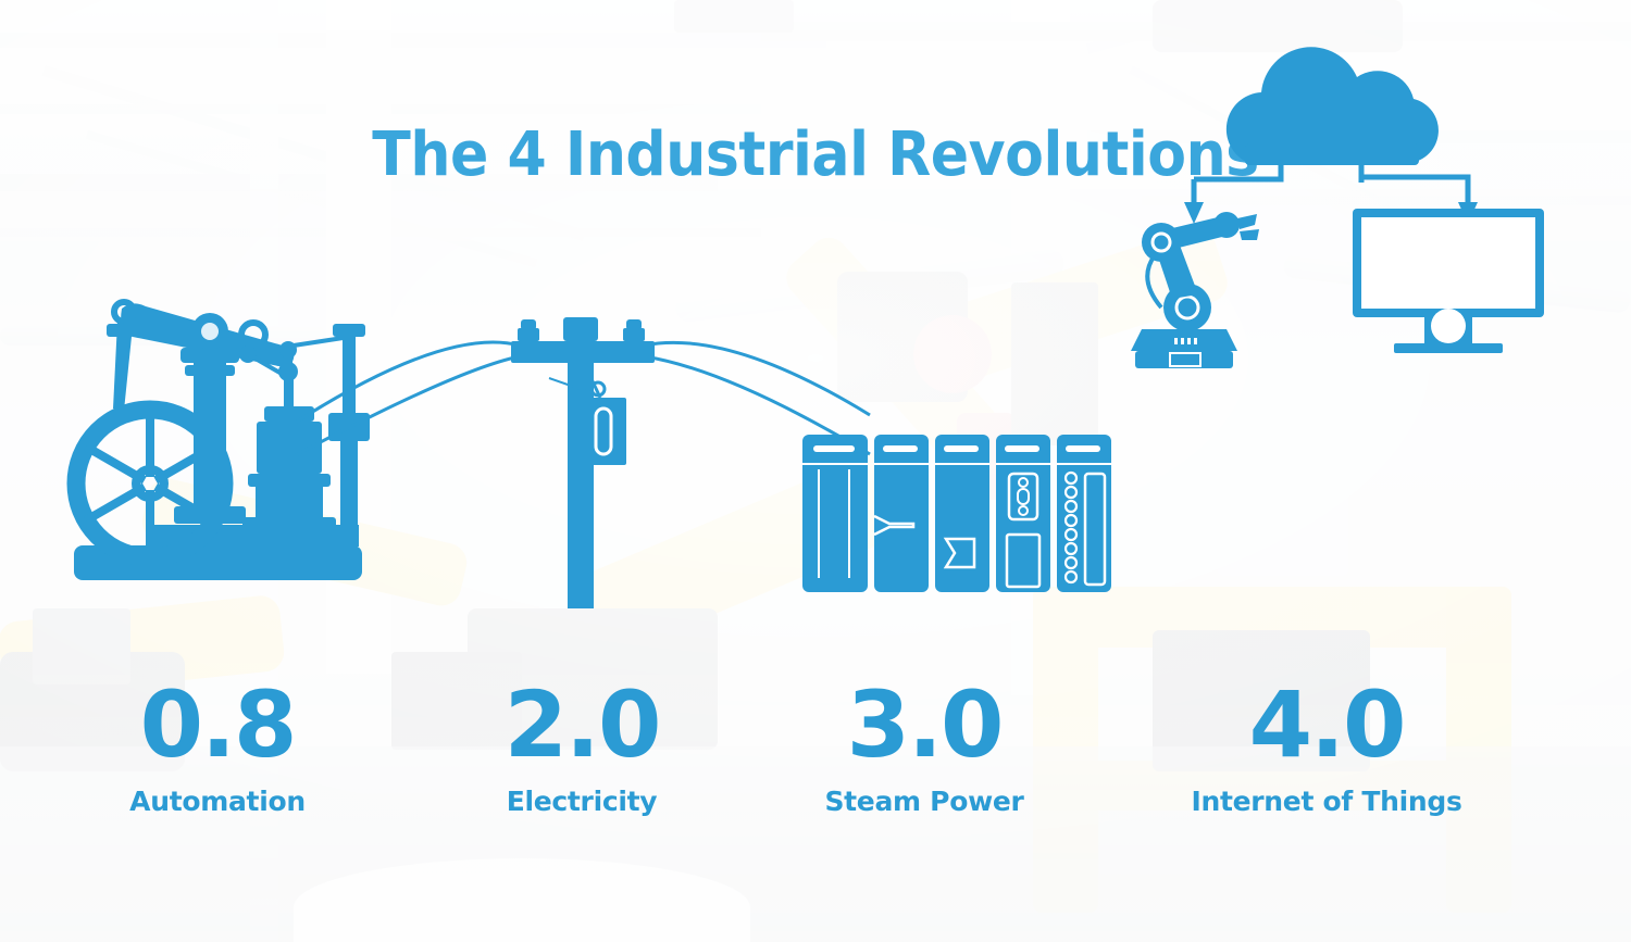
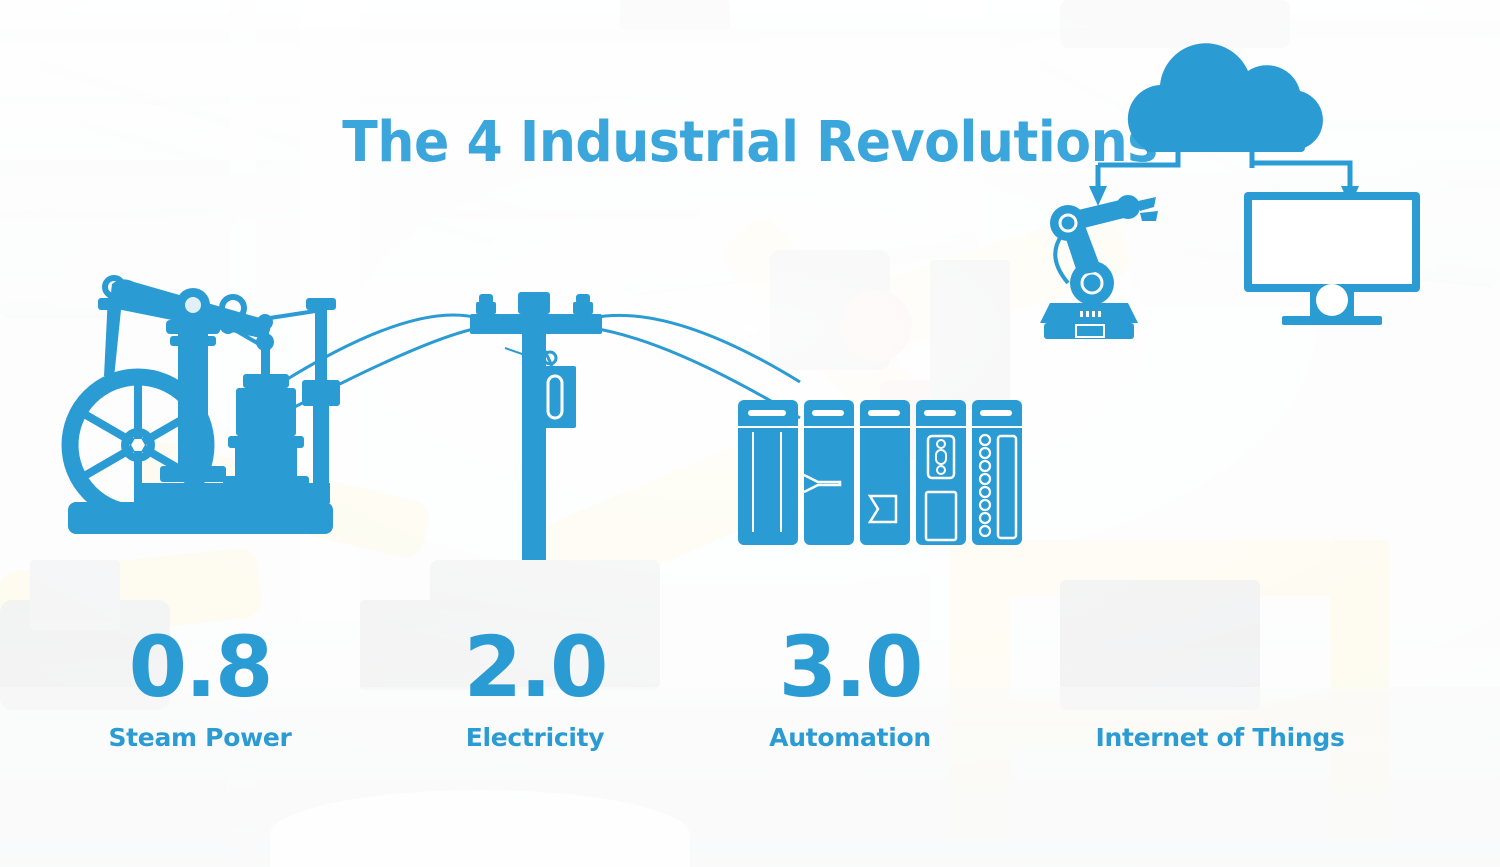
  The 4 Industrial Revolution
  0.8
- Automation
+ Steam Power
  2.0
  Electricity
  3.0
- Steam Power
+ Automation
- 4.0
  Internet of Things
